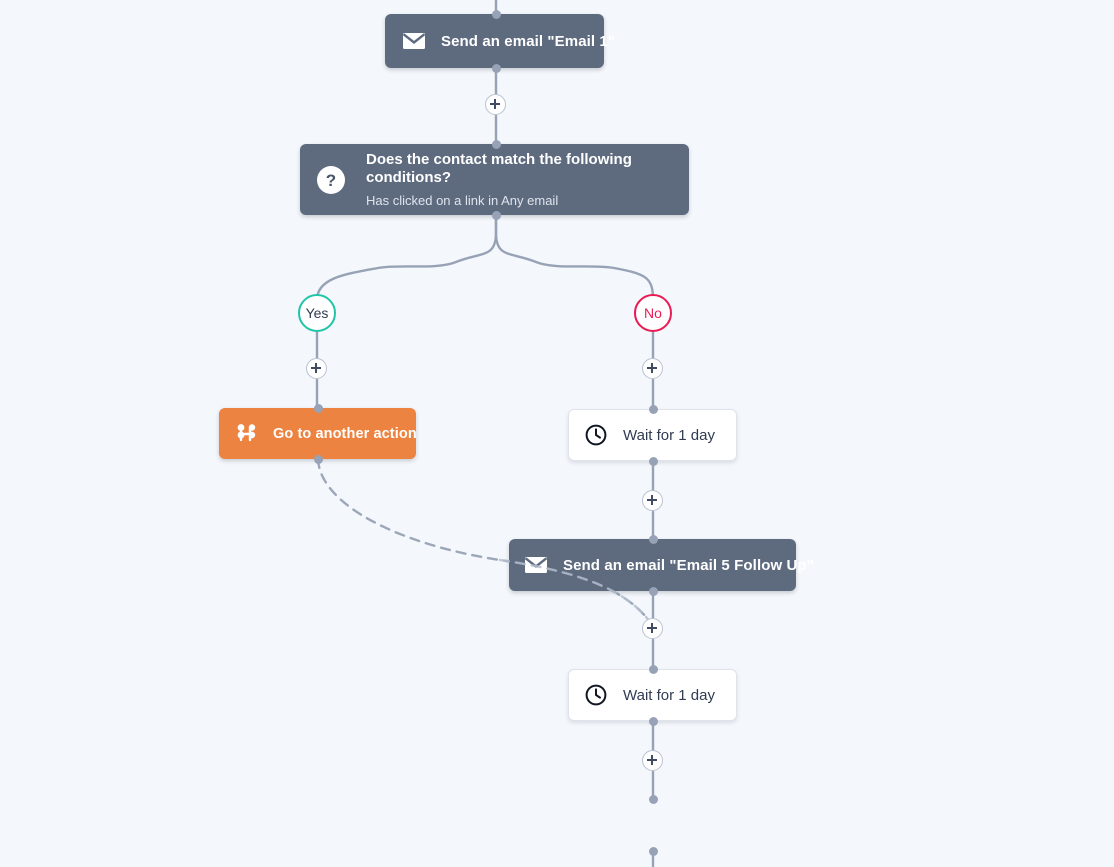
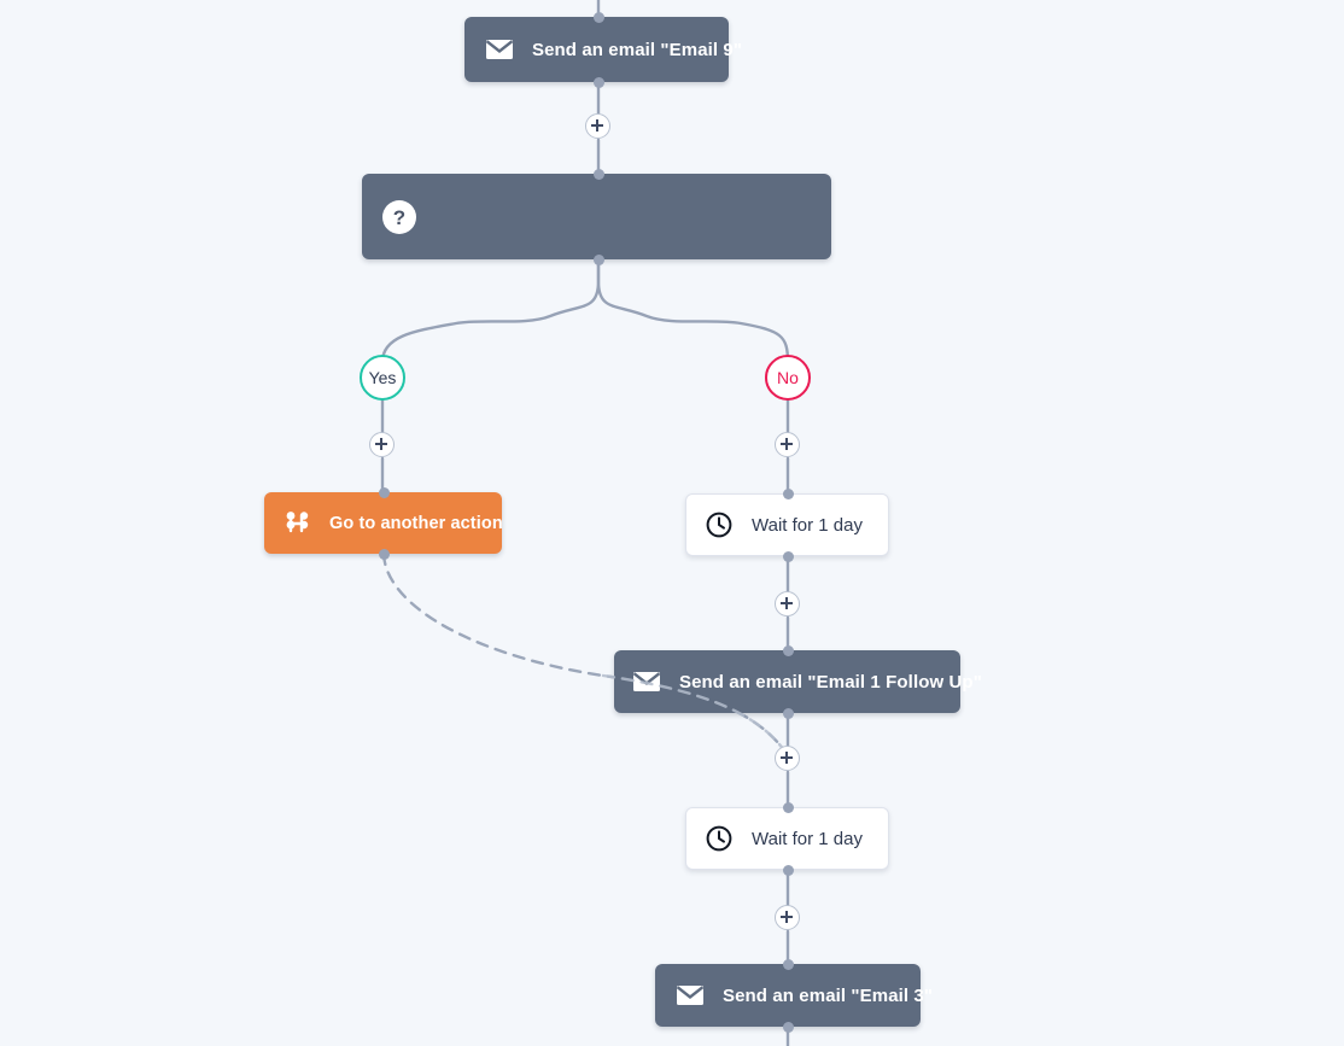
- Send an email "Email 1"
+ Send an email "Email 9"
  ?
- Does the contact match the following conditions?
- Has clicked on a link in Any email
  Yes
  No
  Go to another action
  Wait for 1 day
- Send an email "Email 5 Follow Up"
+ Send an email "Email 1 Follow Up"
  Wait for 1 day
+ Send an email "Email 3"
